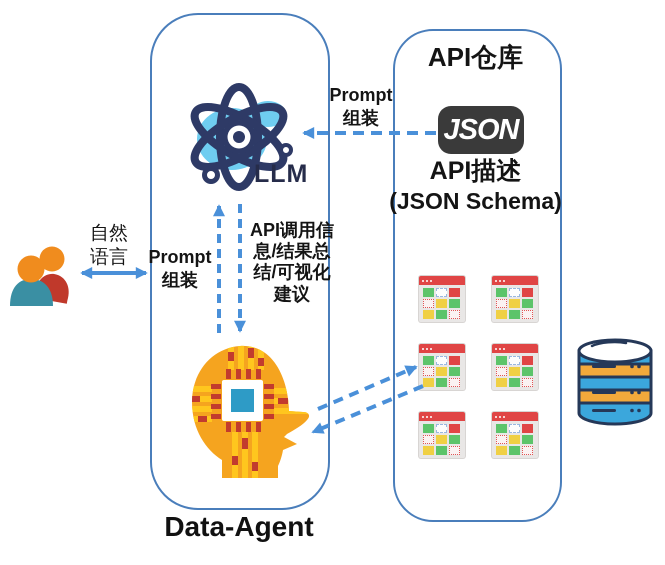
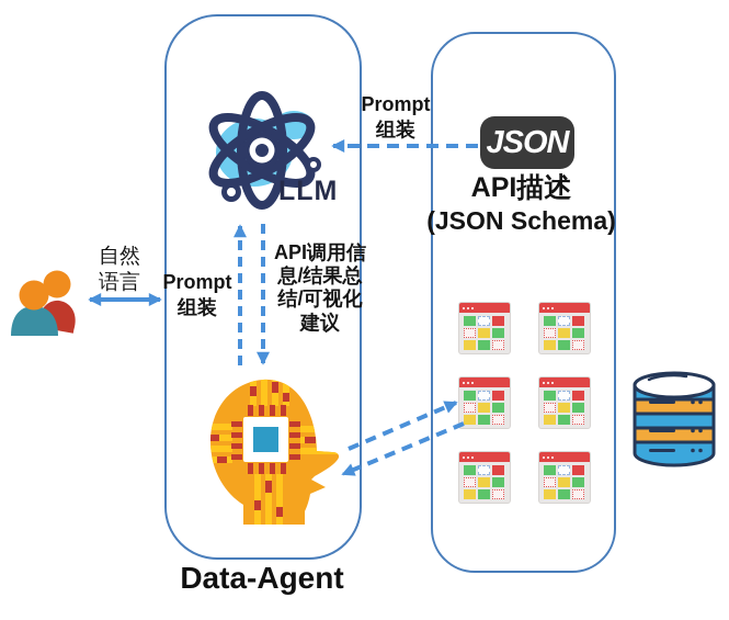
  自然语言
  LLM
  Prompt
  组装
  API调用信息/结果总结/可视化建议
  Data-Agent
- API仓库
  JSON
  API描述
  (JSON Schema)
  Prompt
  组装
